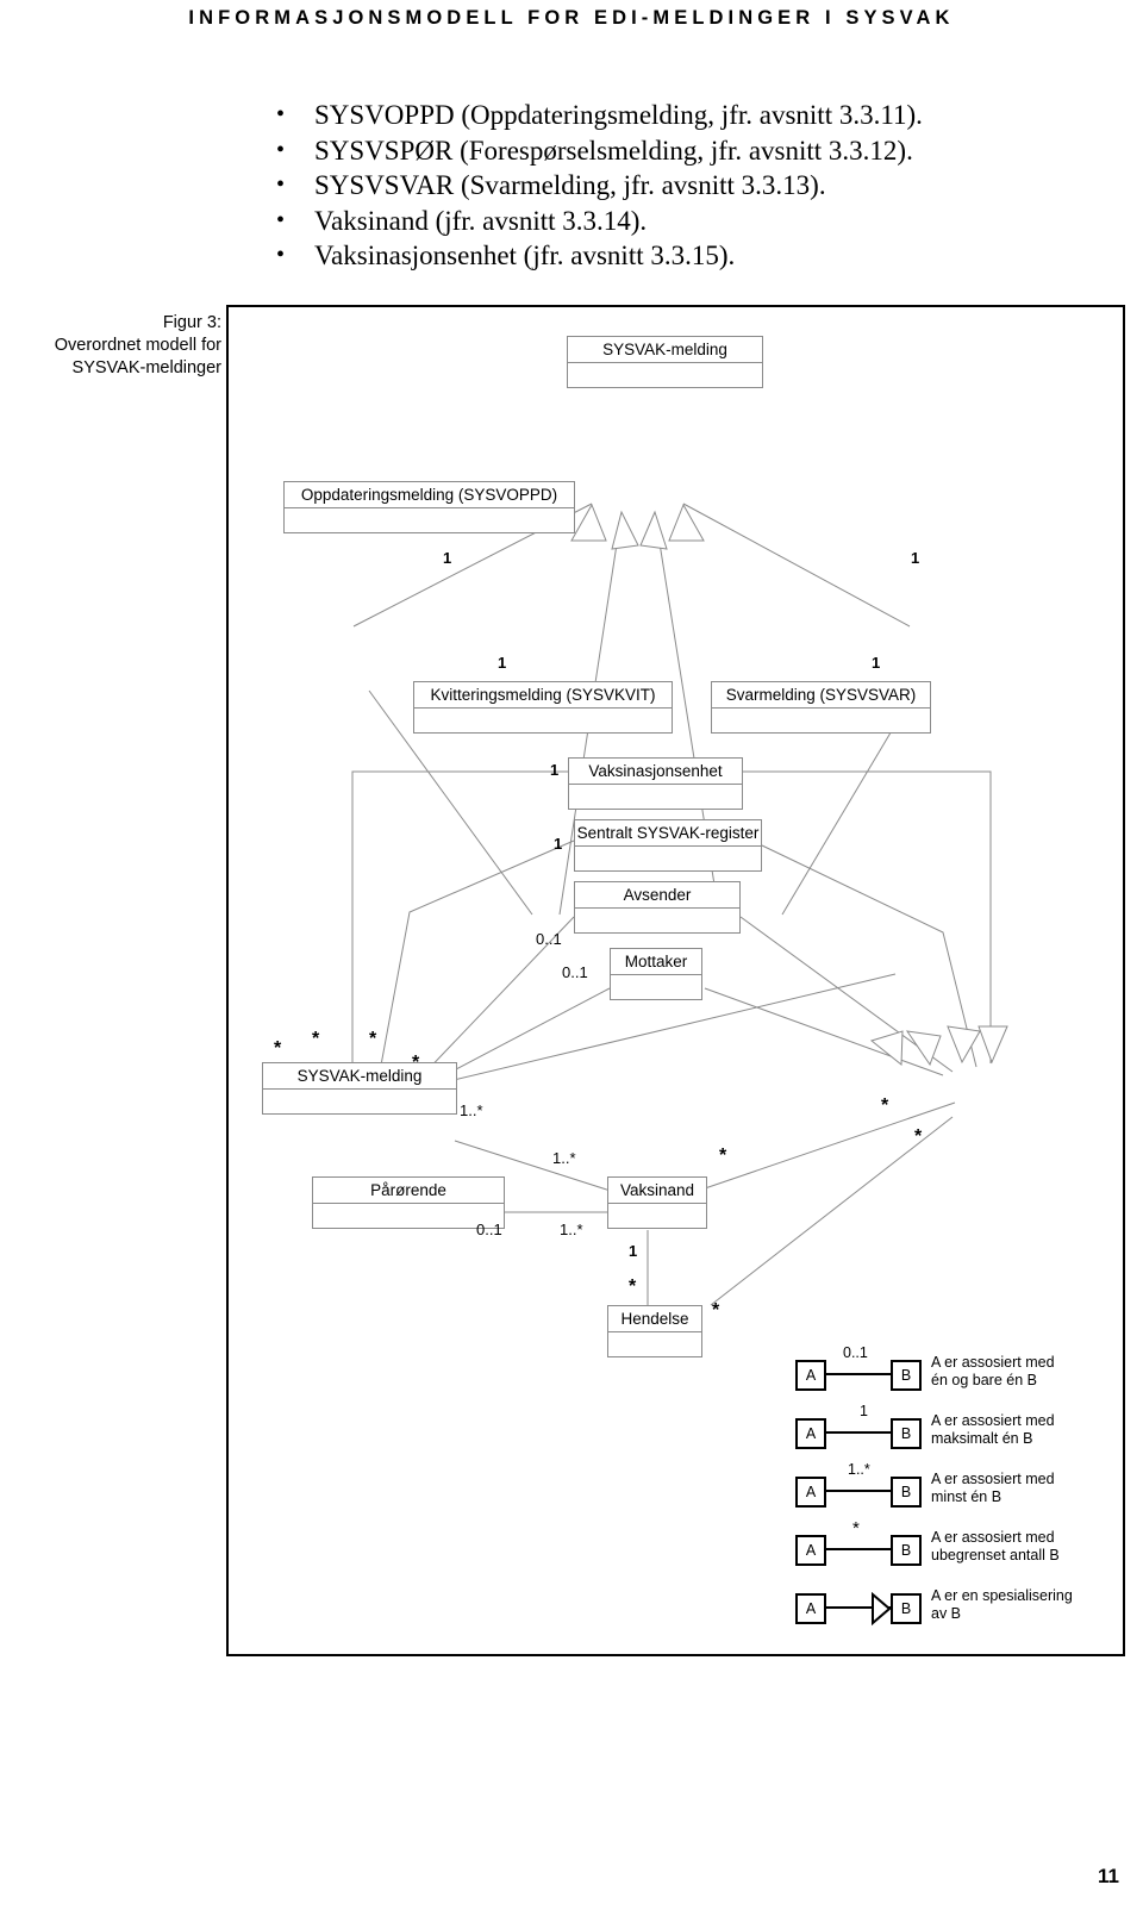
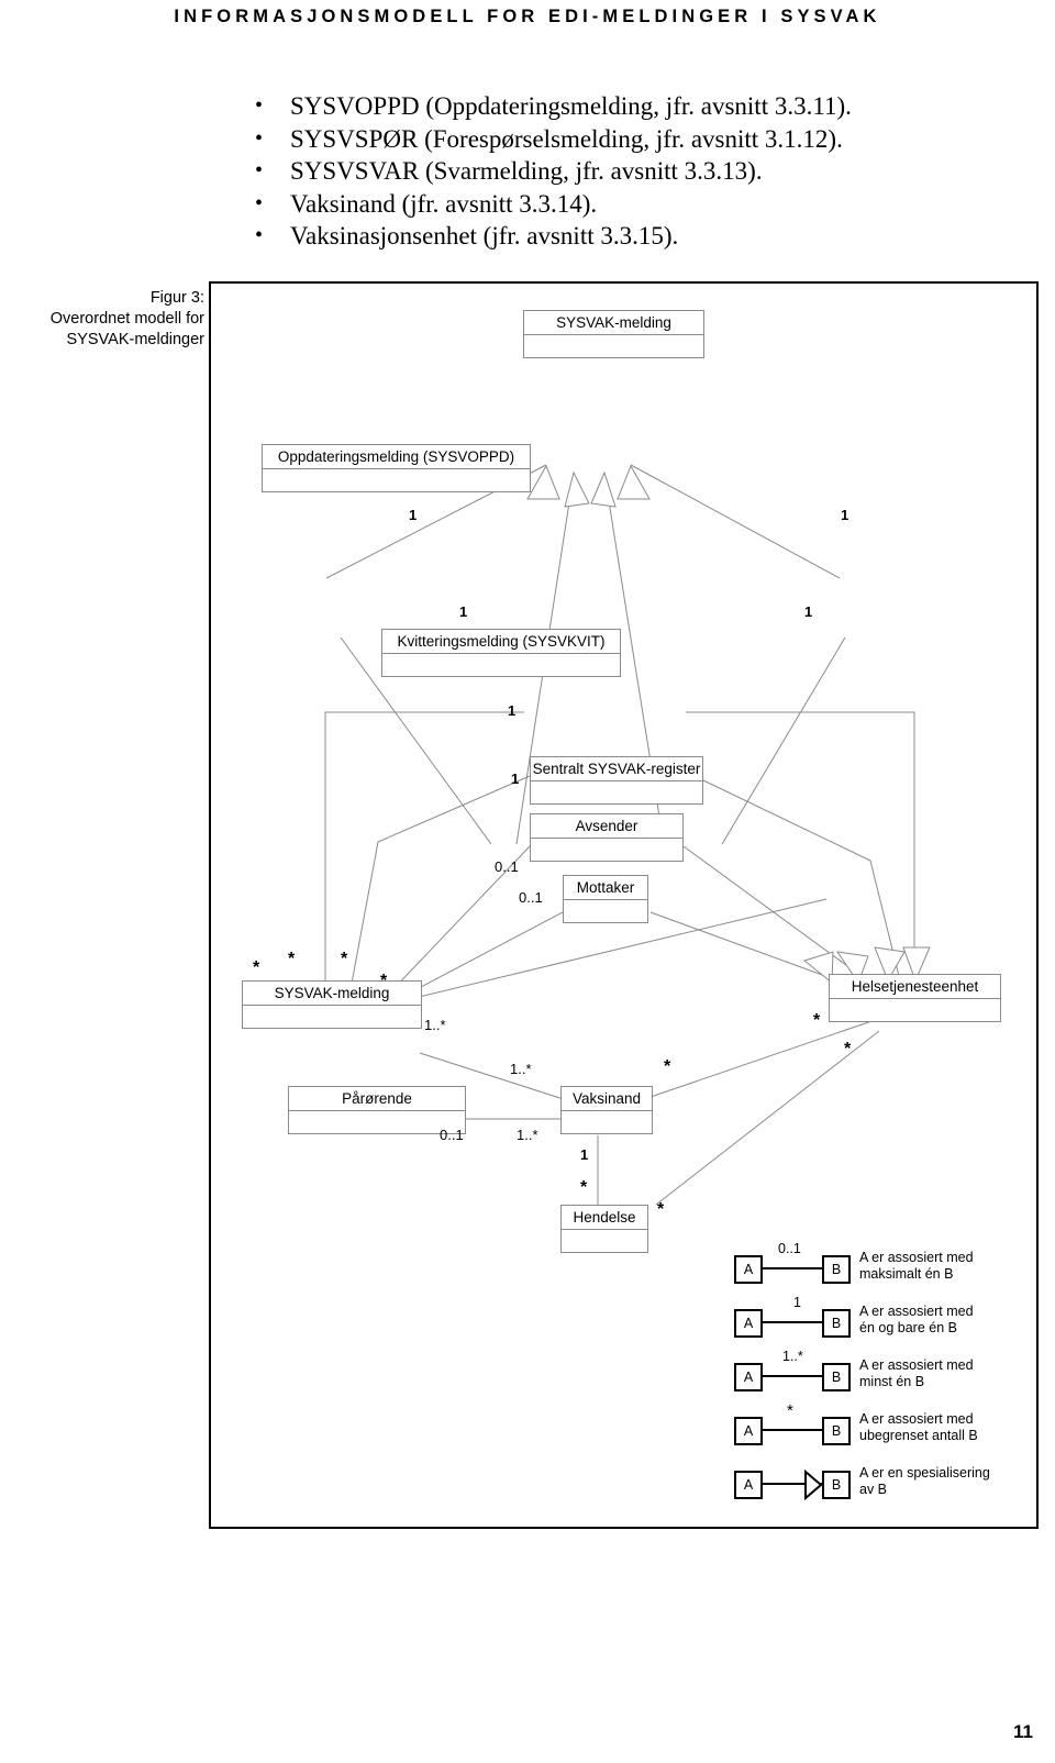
  INFORMASJONSMODELL FOR EDI-MELDINGER I SYSVAK
  •
  SYSVOPPD (Oppdateringsmelding, jfr. avsnitt 3.3.11).
  •
- SYSVSPØR (Forespørselsmelding, jfr. avsnitt 3.3.12).
+ SYSVSPØR (Forespørselsmelding, jfr. avsnitt 3.1.12).
  •
  SYSVSVAR (Svarmelding, jfr. avsnitt 3.3.13).
  •
  Vaksinand (jfr. avsnitt 3.3.14).
  •
  Vaksinasjonsenhet (jfr. avsnitt 3.3.15).
  Figur 3:
  Overordnet modell for
  SYSVAK-meldinger
  SYSVAK-melding
  Oppdateringsmelding (SYSVOPPD)
  Kvitteringsmelding (SYSVKVIT)
- Svarmelding (SYSVSVAR)
- Vaksinasjonsenhet
  Sentralt SYSVAK-register
  Avsender
  Mottaker
  SYSVAK-melding
+ Helsetjenesteenhet
  Pårørende
  Vaksinand
  Hendelse
  1
  1
  1
  1
  1
  1
  0..1
  0..1
  *
  *
  *
  *
  1..*
  *
  *
  1..*
  *
  0..1
  1..*
  1
  *
  *
  A
  0..1
  B
  A er assosiert med
- én og bare én B
+ maksimalt én B
  A
  1
  B
  A er assosiert med
- maksimalt én B
+ én og bare én B
  A
  1..*
  B
  A er assosiert med
  minst én B
  A
  *
  B
  A er assosiert med
  ubegrenset antall B
  A
  B
  A er en spesialisering
  av B
  11
